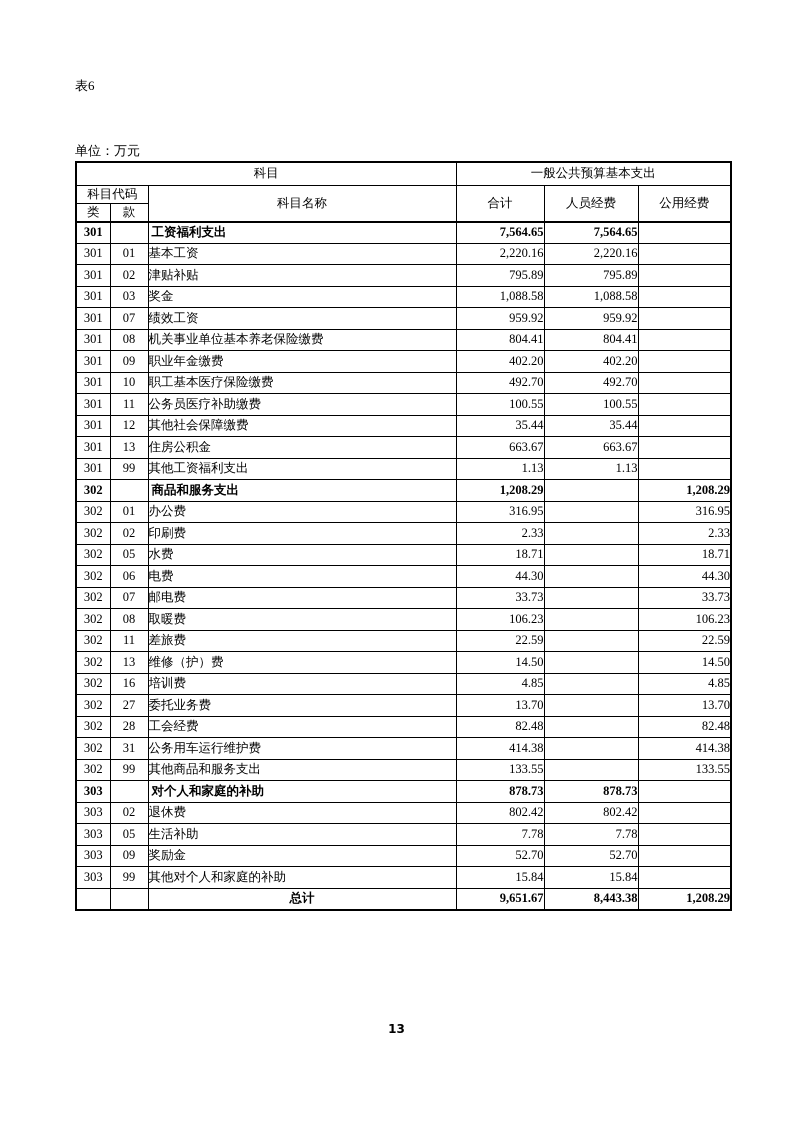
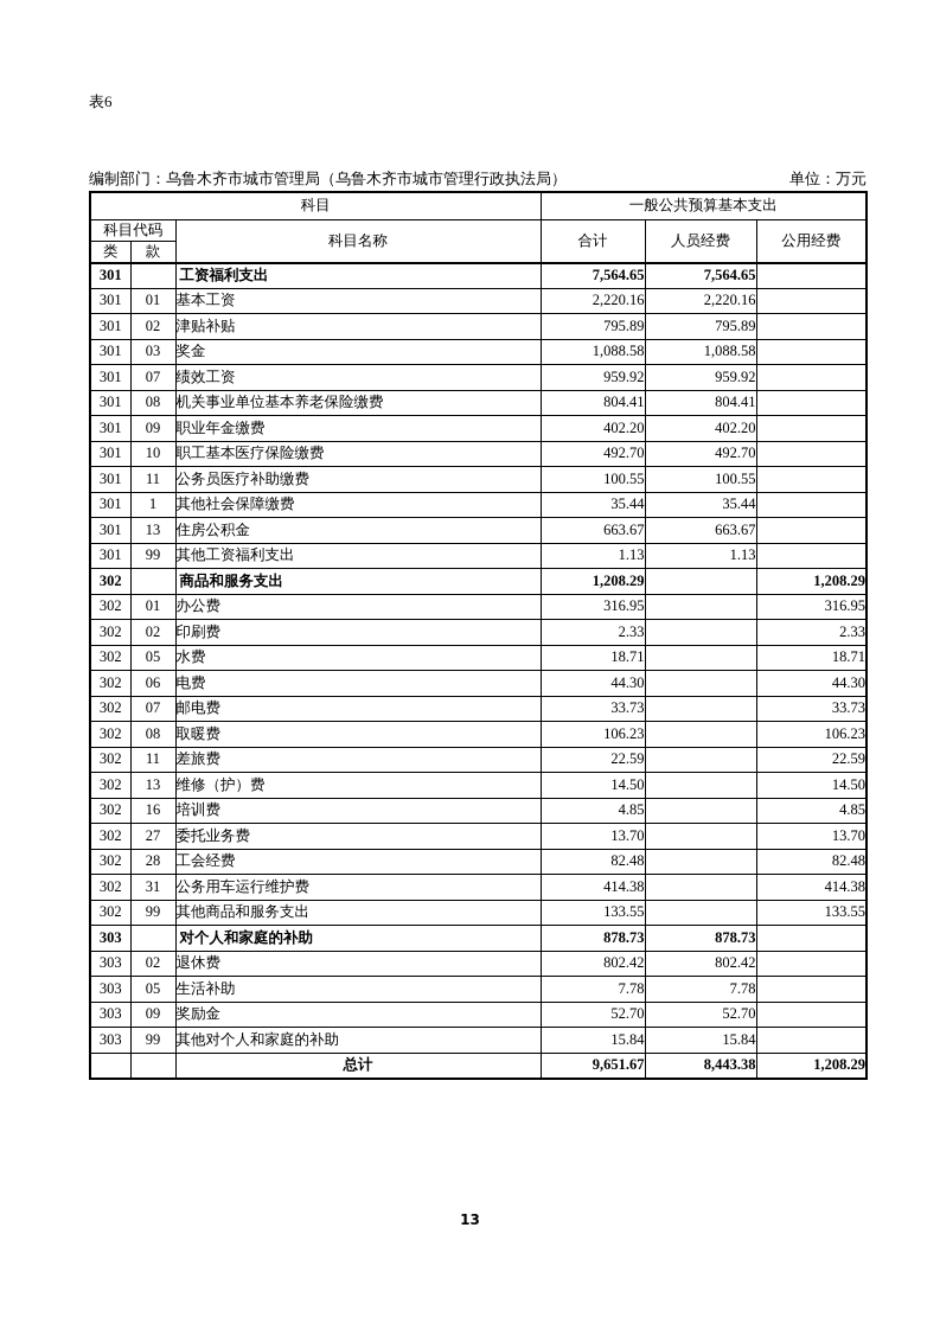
  表6
+ 编制部门：乌鲁木齐市城市管理局（乌鲁木齐市城市管理行政执法局）
  单位：万元
  科目	一般公共预算基本支出
  科目代码	科目名称	合计	人员经费	公用经费
  类	款
  301		工资福利支出	7,564.65	7,564.65
  301	01	基本工资	2,220.16	2,220.16
  301	02	津贴补贴	795.89	795.89
  301	03	奖金	1,088.58	1,088.58
  301	07	绩效工资	959.92	959.92
  301	08	机关事业单位基本养老保险缴费	804.41	804.41
  301	09	职业年金缴费	402.20	402.20
  301	10	职工基本医疗保险缴费	492.70	492.70
  301	11	公务员医疗补助缴费	100.55	100.55
- 301	12	其他社会保障缴费	35.44	35.44
+ 301	1	其他社会保障缴费	35.44	35.44
  301	13	住房公积金	663.67	663.67
  301	99	其他工资福利支出	1.13	1.13
  302		商品和服务支出	1,208.29		1,208.29
  302	01	办公费	316.95		316.95
  302	02	印刷费	2.33		2.33
  302	05	水费	18.71		18.71
  302	06	电费	44.30		44.30
  302	07	邮电费	33.73		33.73
  302	08	取暖费	106.23		106.23
  302	11	差旅费	22.59		22.59
  302	13	维修（护）费	14.50		14.50
  302	16	培训费	4.85		4.85
  302	27	委托业务费	13.70		13.70
  302	28	工会经费	82.48		82.48
  302	31	公务用车运行维护费	414.38		414.38
  302	99	其他商品和服务支出	133.55		133.55
  303		对个人和家庭的补助	878.73	878.73
  303	02	退休费	802.42	802.42
  303	05	生活补助	7.78	7.78
  303	09	奖励金	52.70	52.70
  303	99	其他对个人和家庭的补助	15.84	15.84
  		总计	9,651.67	8,443.38	1,208.29
  13
